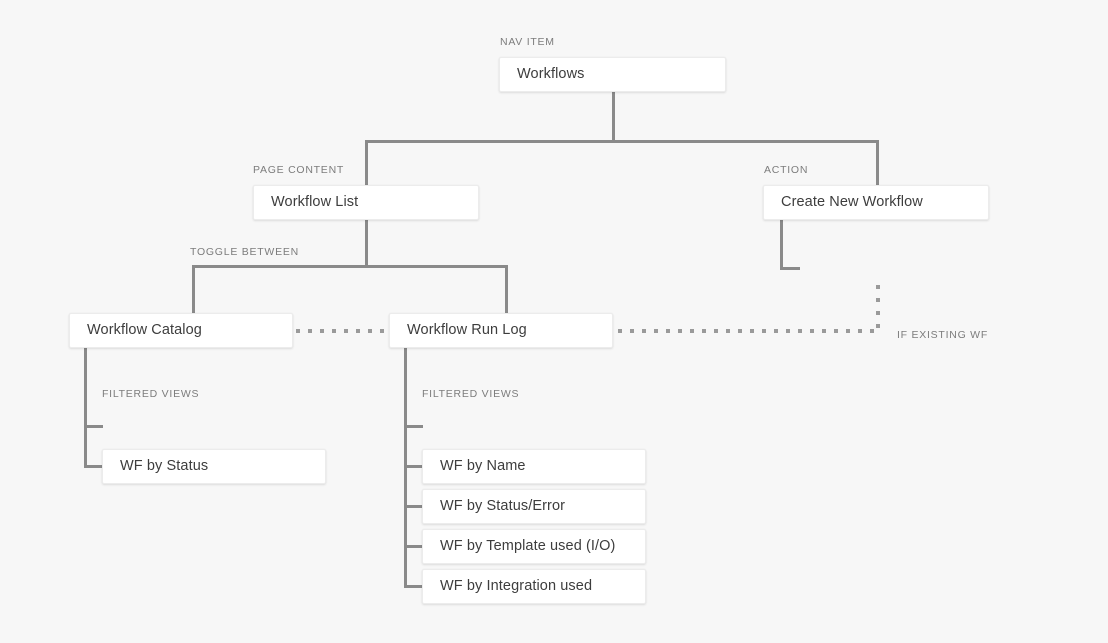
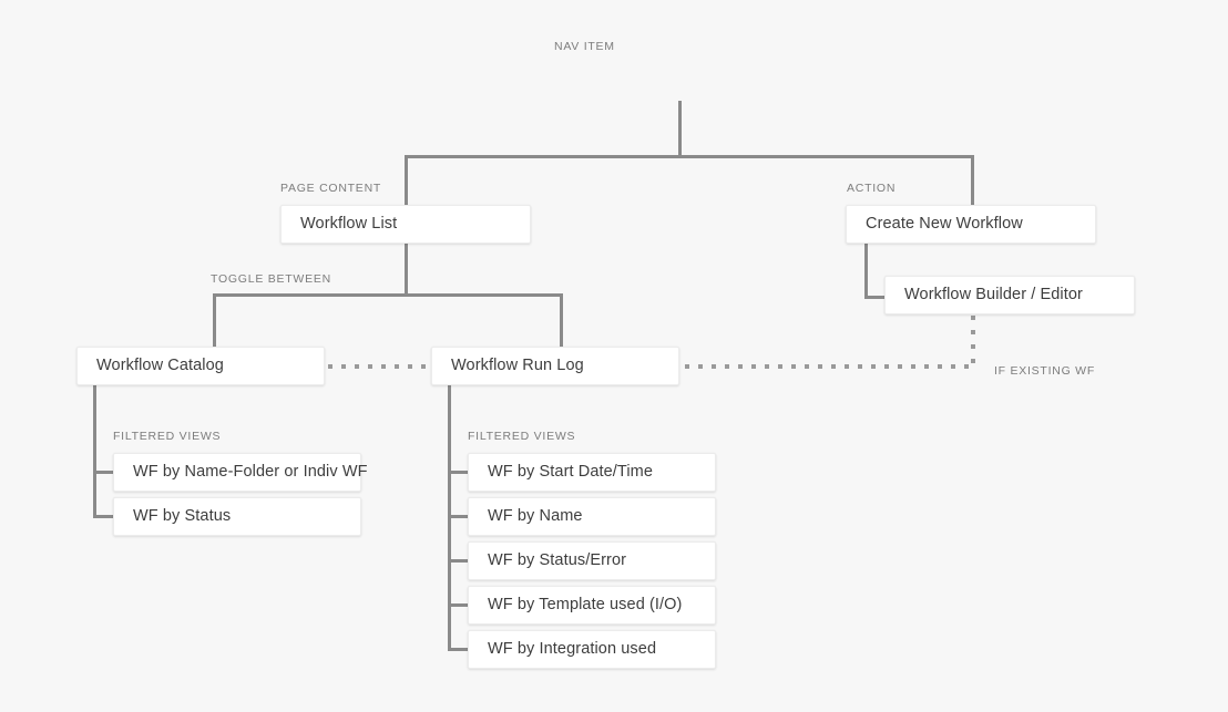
  NAV ITEM
  PAGE CONTENT
  ACTION
  TOGGLE BETWEEN
  IF EXISTING WF
  FILTERED VIEWS
  FILTERED VIEWS
- Workflows
  Workflow List
  Create New Workflow
+ Workflow Builder / Editor
  Workflow Catalog
  Workflow Run Log
+ WF by Name-Folder or Indiv WF
  WF by Status
+ WF by Start Date/Time
  WF by Name
  WF by Status/Error
  WF by Template used (I/O)
  WF by Integration used
